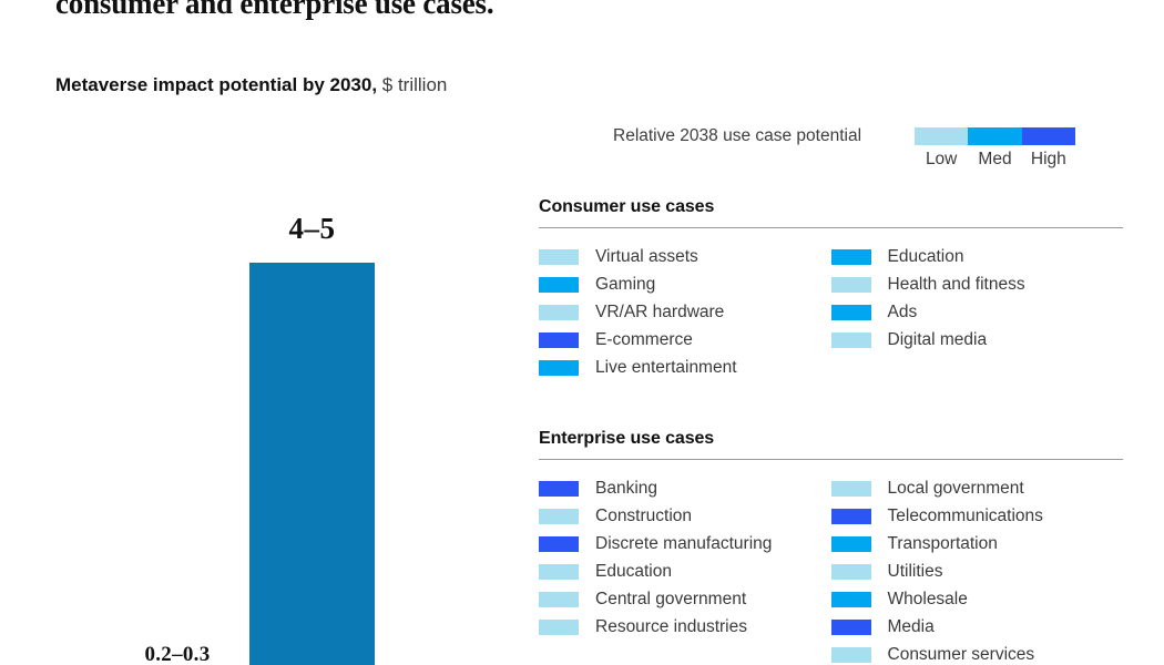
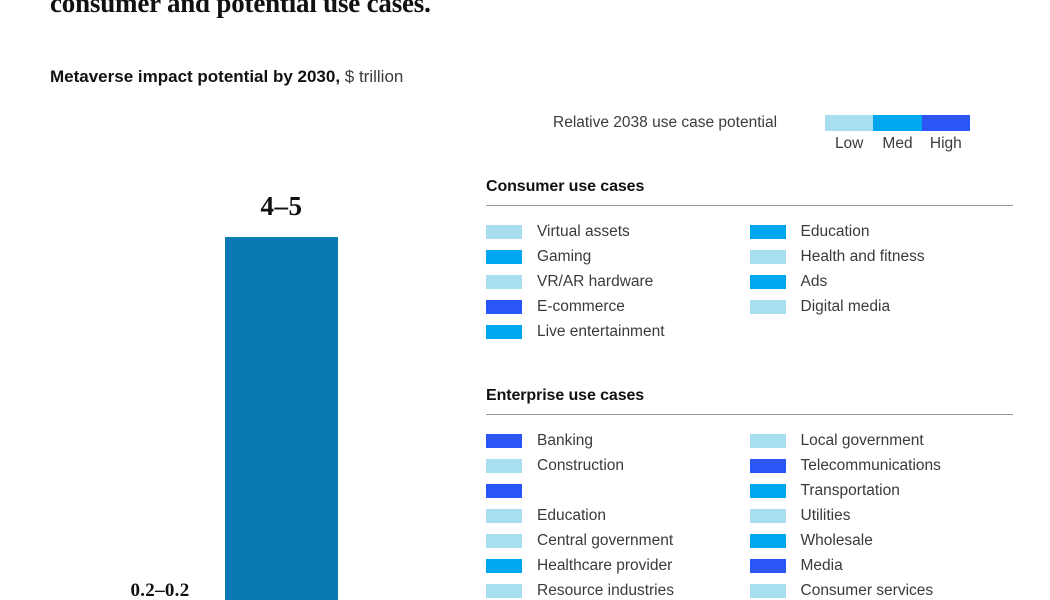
- consumer and enterprise use cases.
+ consumer and potential use cases.
  Metaverse impact potential by 2030, $ trillion
  Relative 2038 use case potential
  Low
  Med
  High
  4–5
- 0.2–0.3
+ 0.2–0.2
  Consumer use cases
  Virtual assets
  Gaming
  VR/AR hardware
  E-commerce
  Live entertainment
  Education
  Health and fitness
  Ads
  Digital media
  Enterprise use cases
  Banking
  Construction
- Discrete manufacturing
  Education
  Central government
+ Healthcare provider
  Resource industries
  Local government
  Telecommunications
  Transportation
  Utilities
  Wholesale
  Media
  Consumer services
